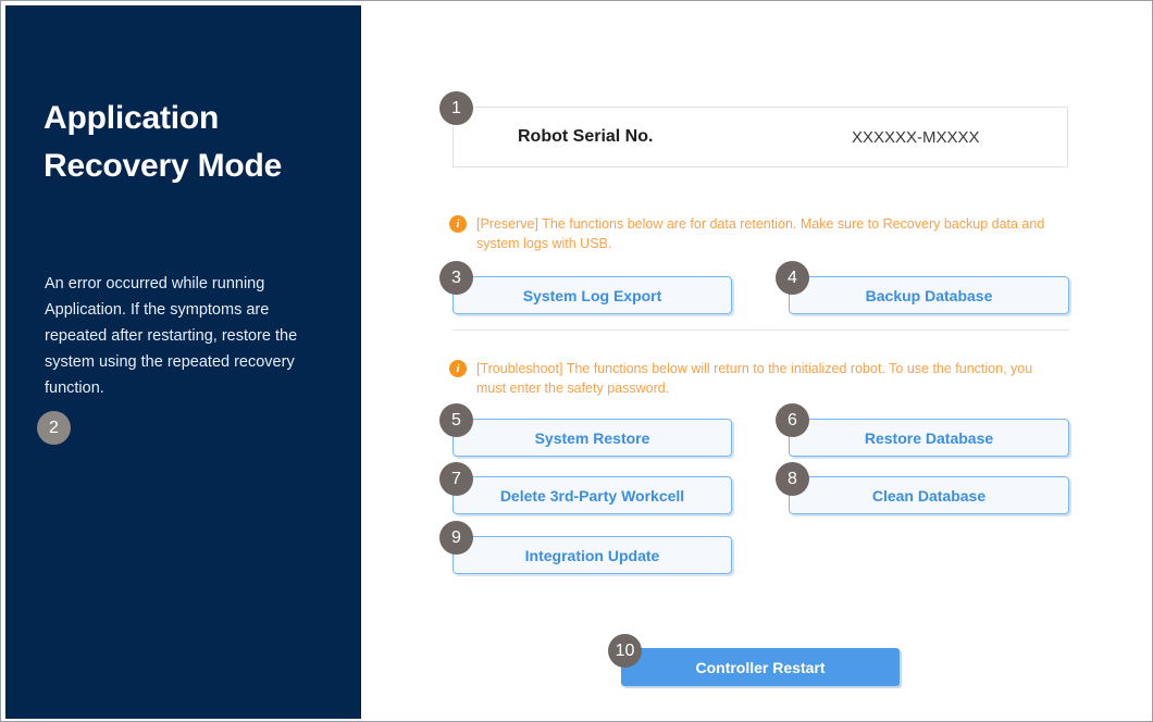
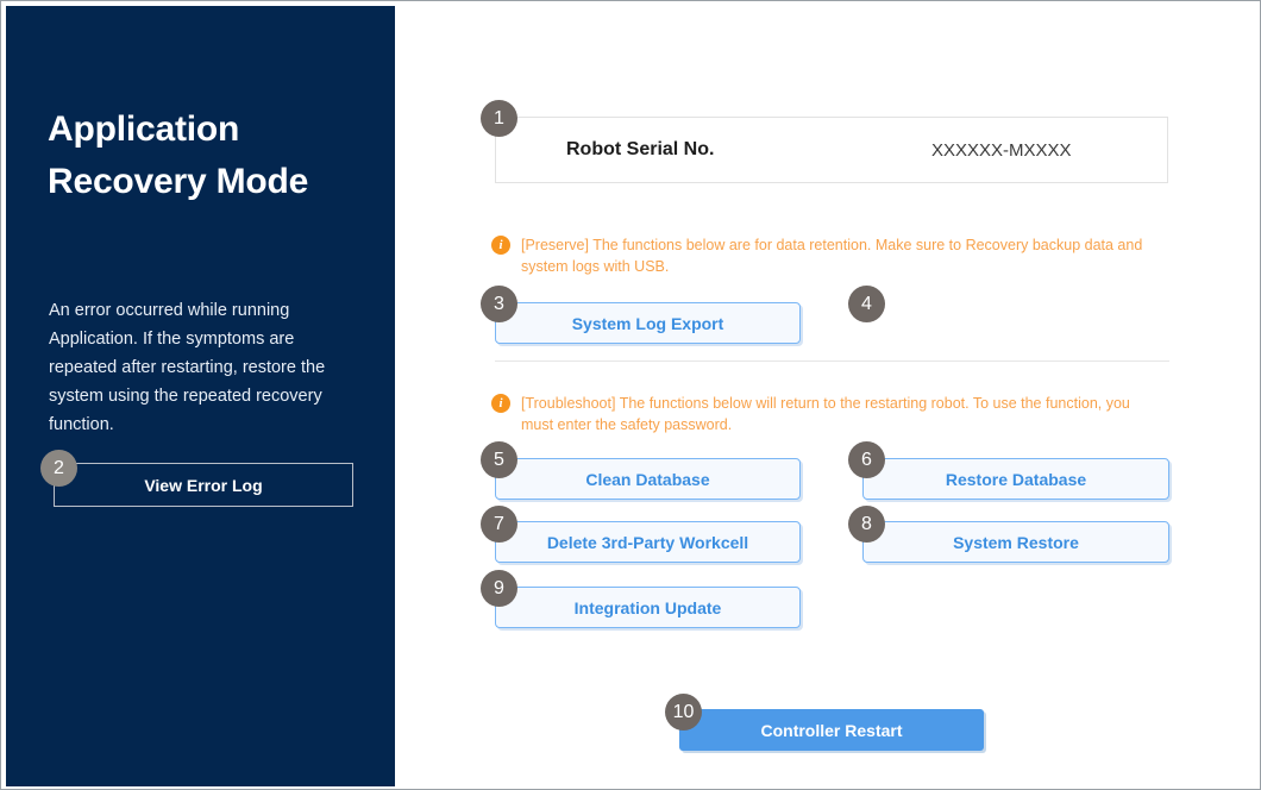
  Application Recovery Mode
  An error occurred while running Application. If the symptoms are repeated after restarting, restore the system using the repeated recovery function.
  2
+ View Error Log
  1
  Robot Serial No.
  XXXXXX-MXXXX
  i
  [Preserve] The functions below are for data retention. Make sure to Recovery backup data and system logs with USB.
  3
  System Log Export
  4
- Backup Database
  i
- [Troubleshoot] The functions below will return to the initialized robot. To use the function, you must enter the safety password.
+ [Troubleshoot] The functions below will return to the restarting robot. To use the function, you must enter the safety password.
  5
- System Restore
+ Clean Database
  6
  Restore Database
  7
  Delete 3rd-Party Workcell
  8
- Clean Database
+ System Restore
  9
  Integration Update
  10
  Controller Restart
